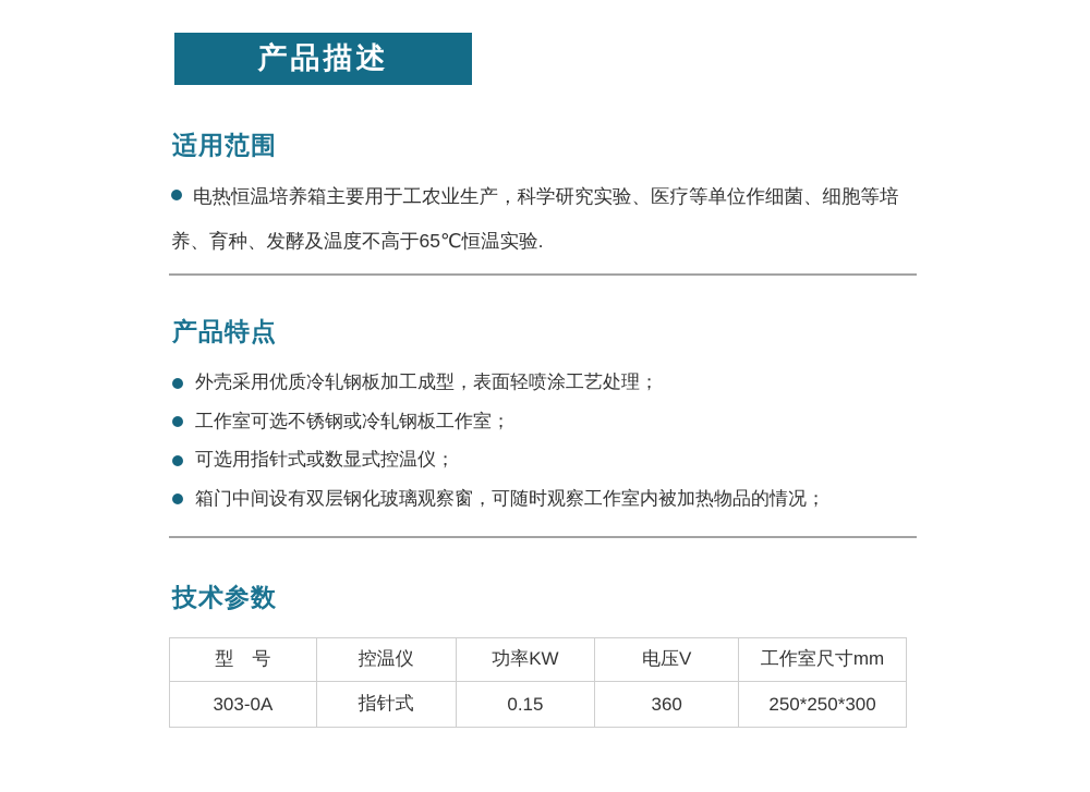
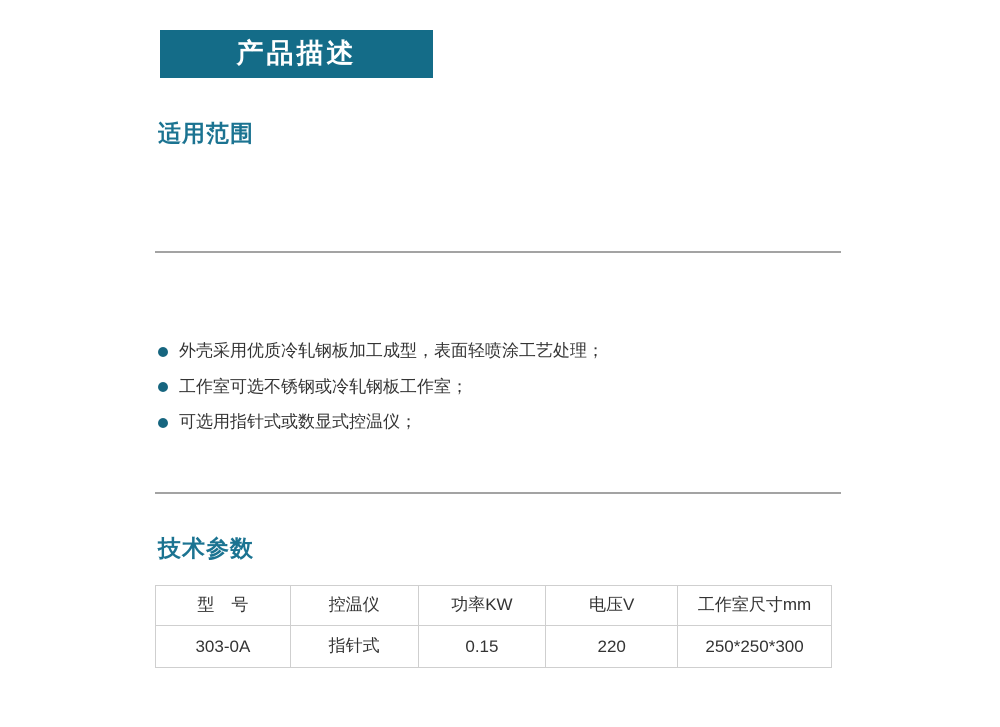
  产品描述
  适用范围
- 电热恒温培养箱主要用于工农业生产，科学研究实验、医疗等单位作细菌、细胞等培养、育种、发酵及温度不高于65℃恒温实验.
- 产品特点
  外壳采用优质冷轧钢板加工成型，表面轻喷涂工艺处理；
  工作室可选不锈钢或冷轧钢板工作室；
  可选用指针式或数显式控温仪；
- 箱门中间设有双层钢化玻璃观察窗，可随时观察工作室内被加热物品的情况；
  技术参数
  型 号	控温仪	功率KW	电压V	工作室尺寸mm
- 303-0A	指针式	0.15	360	250*250*300
+ 303-0A	指针式	0.15	220	250*250*300
